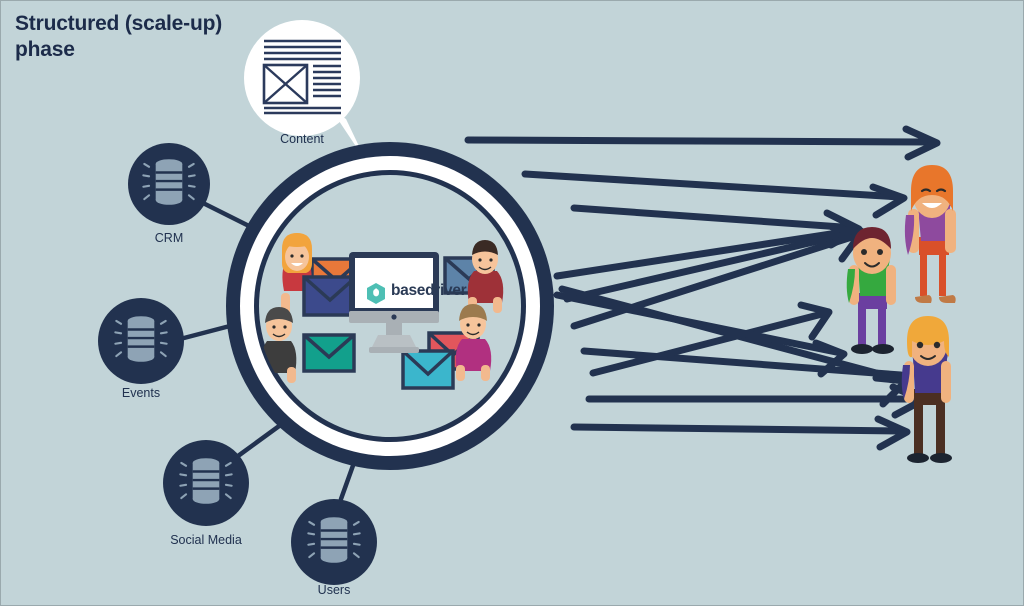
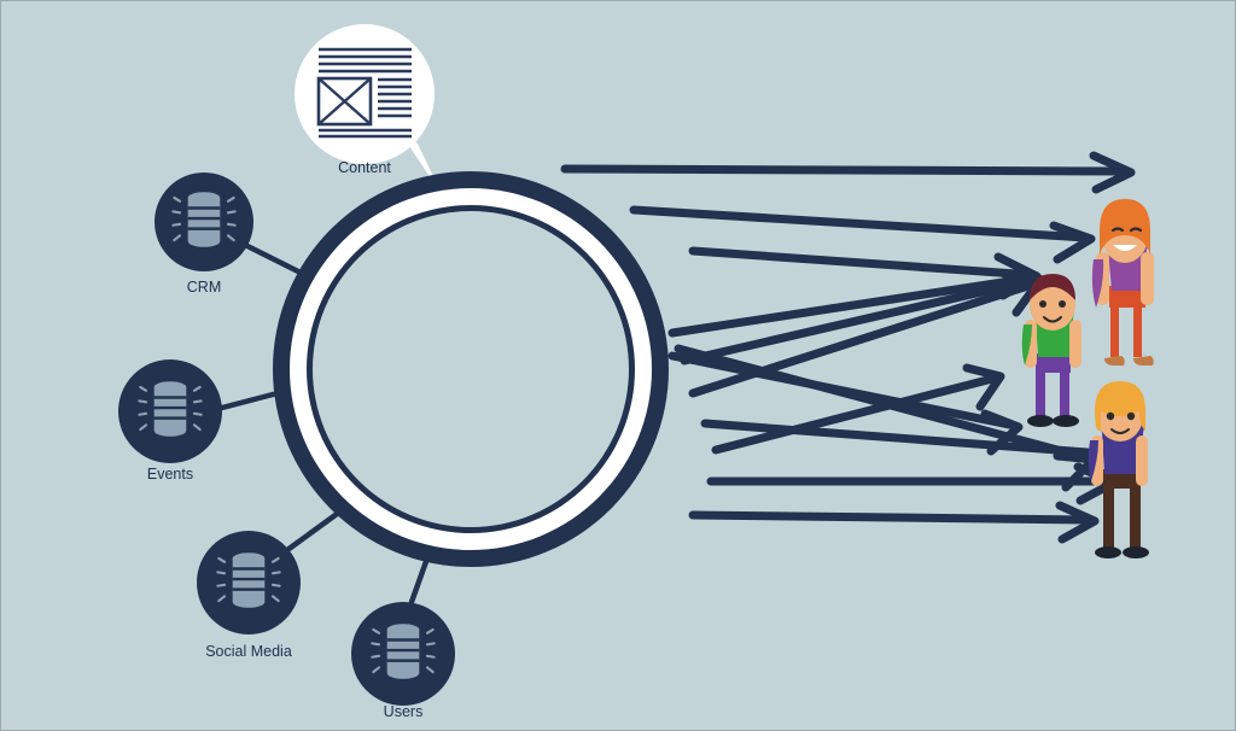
- basedriver
- Structured (scale-up)
- phase
  Content
  CRM
  Events
  Social Media
  Users
